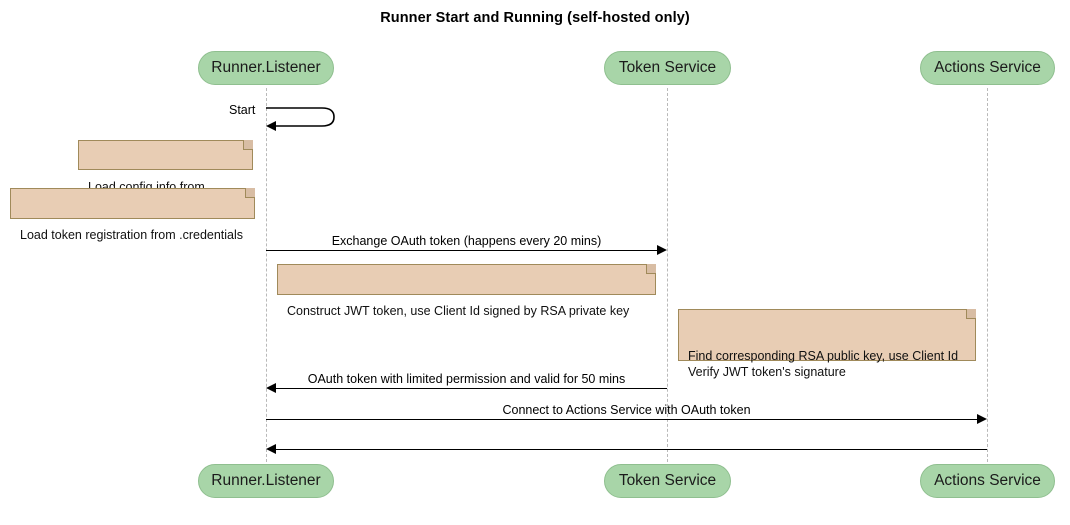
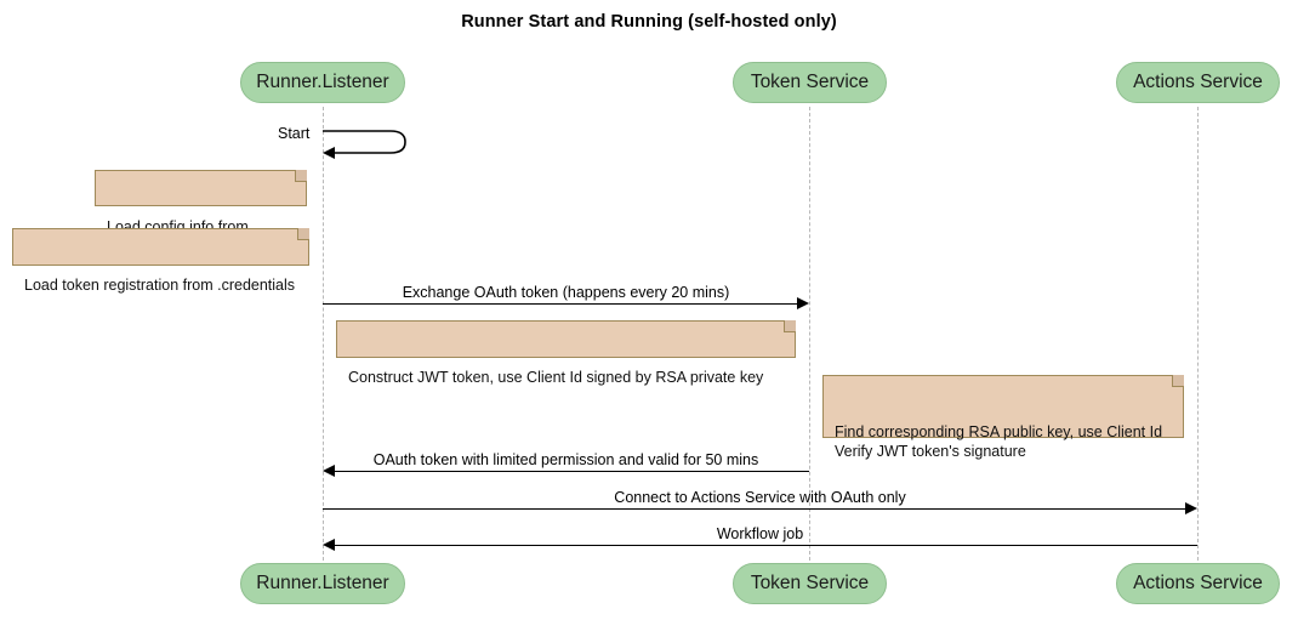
  Runner Start and Running (self-hosted only)
  Runner.Listener
  Token Service
  Actions Service
  Start
  Load config info from
  Load token registration from .credentials
  Exchange OAuth token (happens every 20 mins)
  Construct JWT token, use Client Id signed by RSA private key
  Find corresponding RSA public key, use Client Id
  Verify JWT token's signature
  OAuth token with limited permission and valid for 50 mins
- Connect to Actions Service with OAuth token
+ Connect to Actions Service with OAuth only
+ Workflow job
  Runner.Listener
  Token Service
  Actions Service
